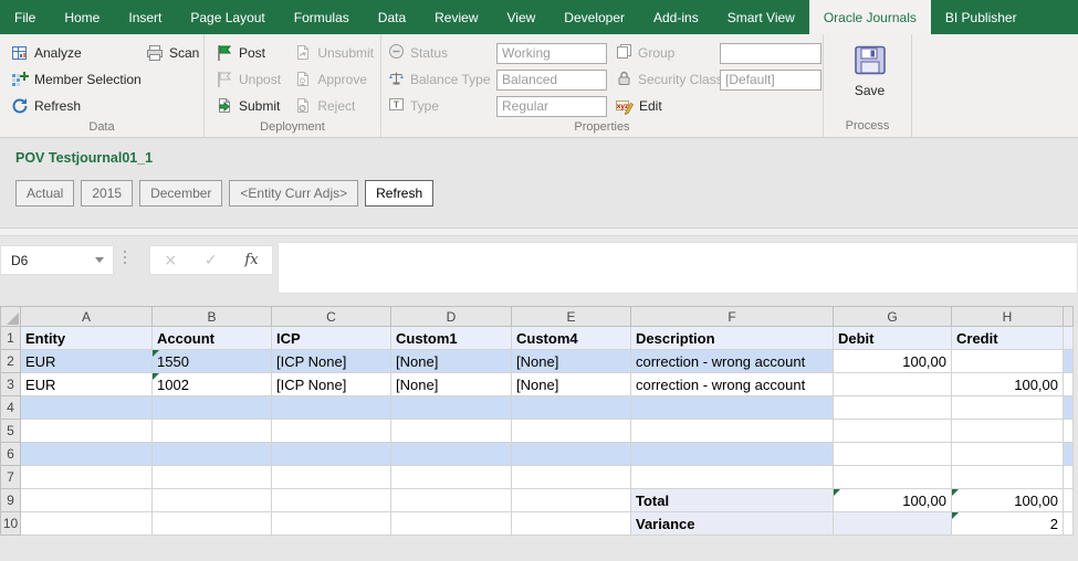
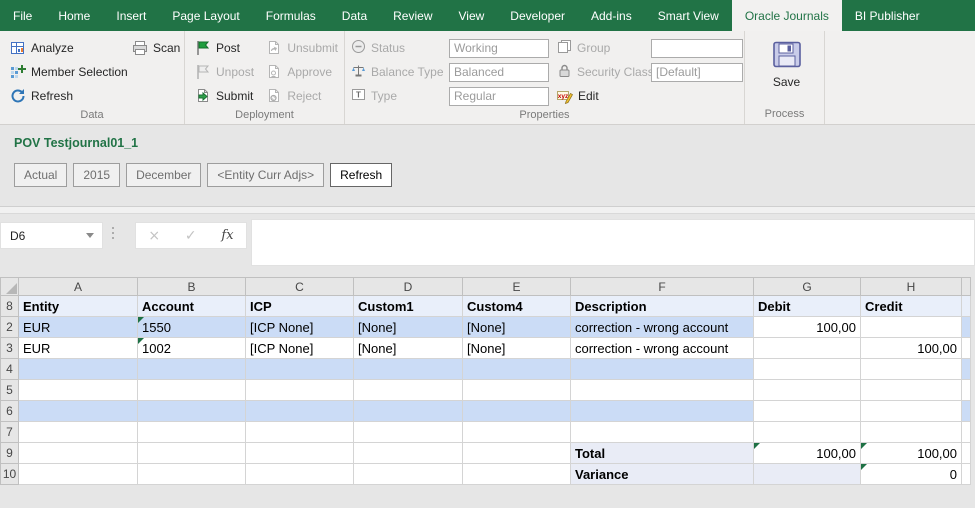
  File
  Home
  Insert
  Page Layout
  Formulas
  Data
  Review
  View
  Developer
  Add-ins
  Smart View
  Oracle Journals
  BI Publisher
  Analyze
  Member Selection
  Refresh
  Scan
  Data
  Post
  Unpost
  Submit
  Unsubmit
  Approve
  Reject
  Deployment
  Status
  Working
  Balance Type
  Balanced
  T
  Type
  Regular
  Group
  Security Clas
  [Default]
  Edit
  Properties
  Save
  Process
  POV Testjournal01_1
  Actual
  2015
  December
  <Entity Curr Adjs>
  Refresh
  D6
  ×
  ✓
  fx
  	A	B	C	D	E	F	G	H
- 1	Entity	Account	ICP	Custom1	Custom4	Description	Debit	Credit
+ 8	Entity	Account	ICP	Custom1	Custom4	Description	Debit	Credit
  2	EUR	1550	[ICP None]	[None]	[None]	correction - wrong account	100,00
  3	EUR	1002	[ICP None]	[None]	[None]	correction - wrong account		100,00
  4
  5
  6
  7
  9						Total	100,00	100,00
- 10						Variance		2
+ 10						Variance		0
